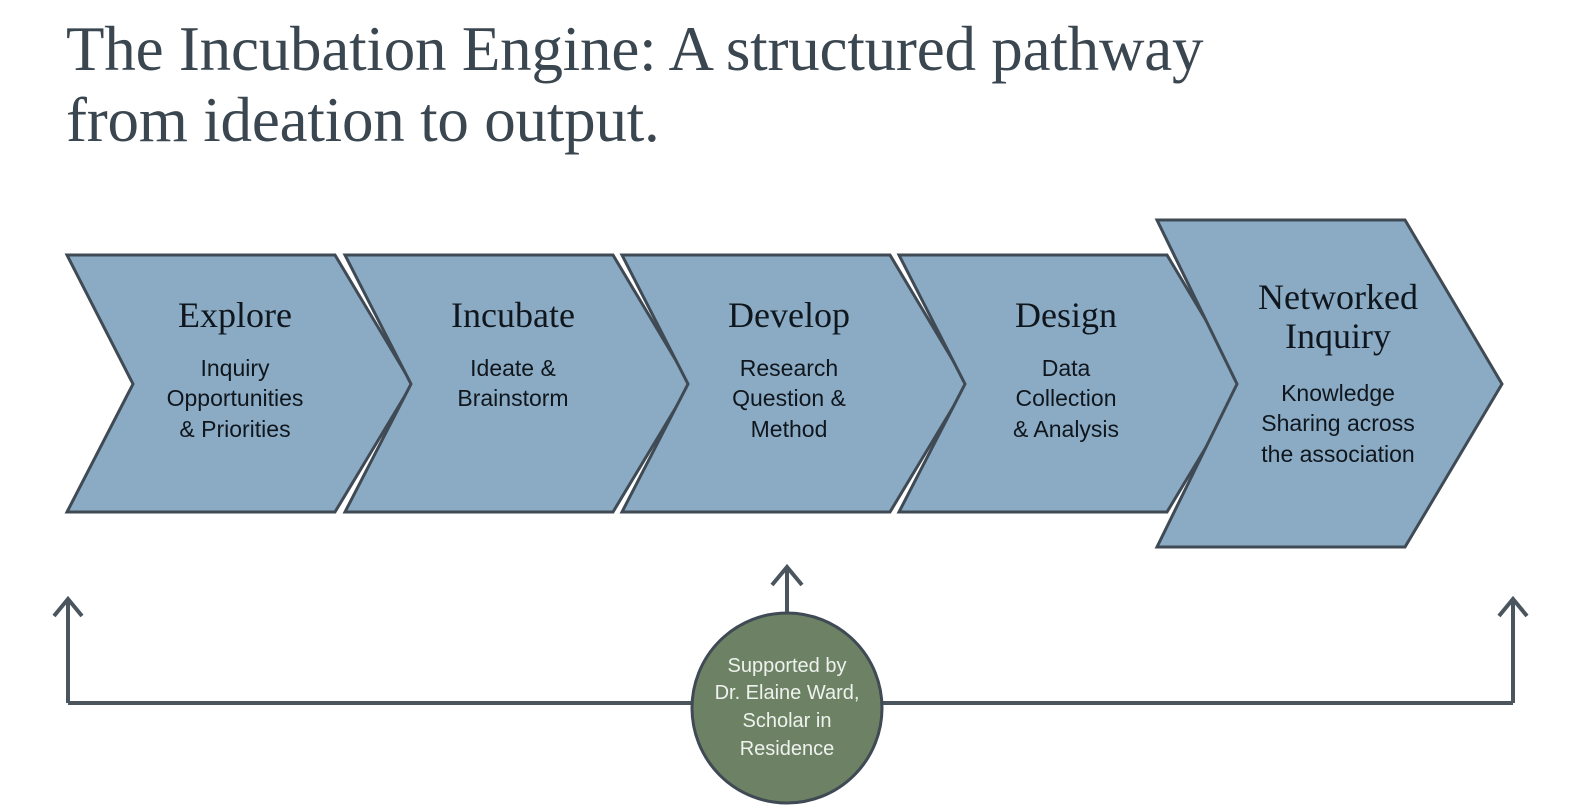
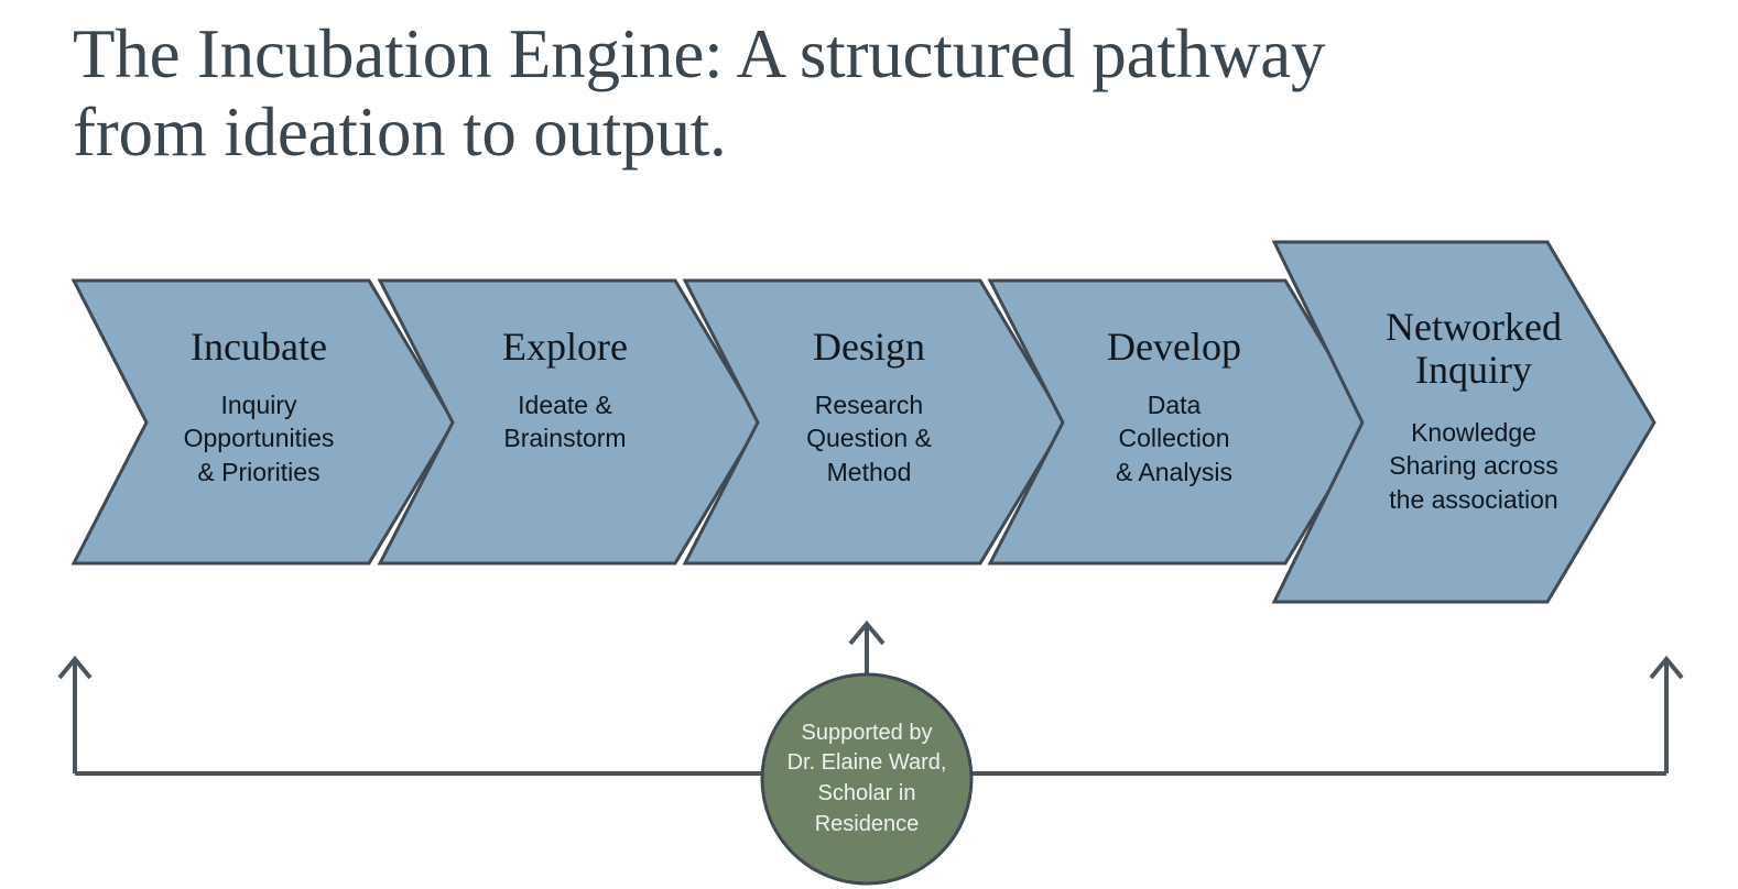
  The Incubation Engine: A structured pathway
  from ideation to output.
- Explore
+ Incubate
  Inquiry
  Opportunities
  & Priorities
- Incubate
+ Explore
  Ideate &
  Brainstorm
- Develop
+ Design
  Research
  Question &
  Method
- Design
+ Develop
  Data
  Collection
  & Analysis
  Networked
  Inquiry
  Knowledge
  Sharing across
  the association
  Supported by
  Dr. Elaine Ward,
  Scholar in
  Residence
